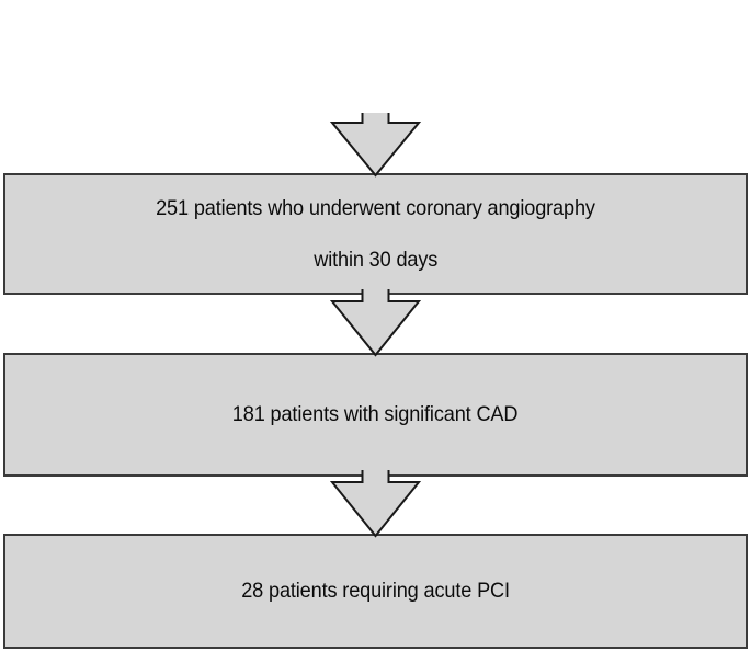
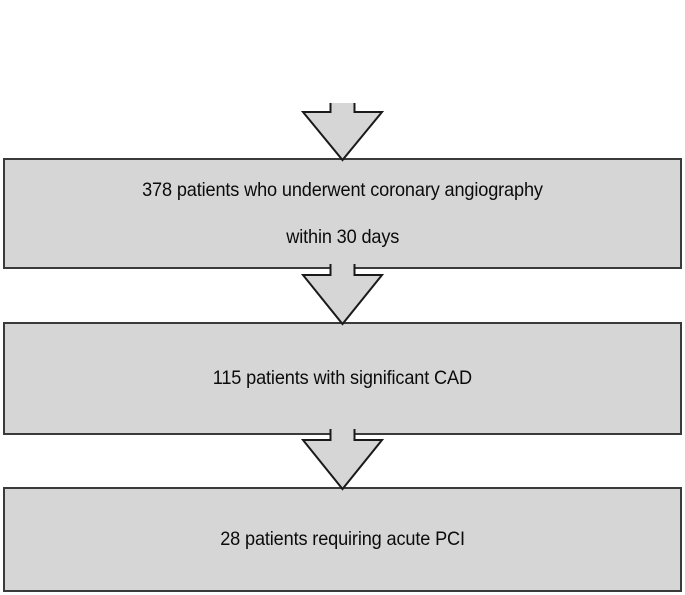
- 251 patients who underwent coronary angiography
+ 378 patients who underwent coronary angiography
  within 30 days
- 181 patients with significant CAD
+ 115 patients with significant CAD
  28 patients requiring acute PCI
